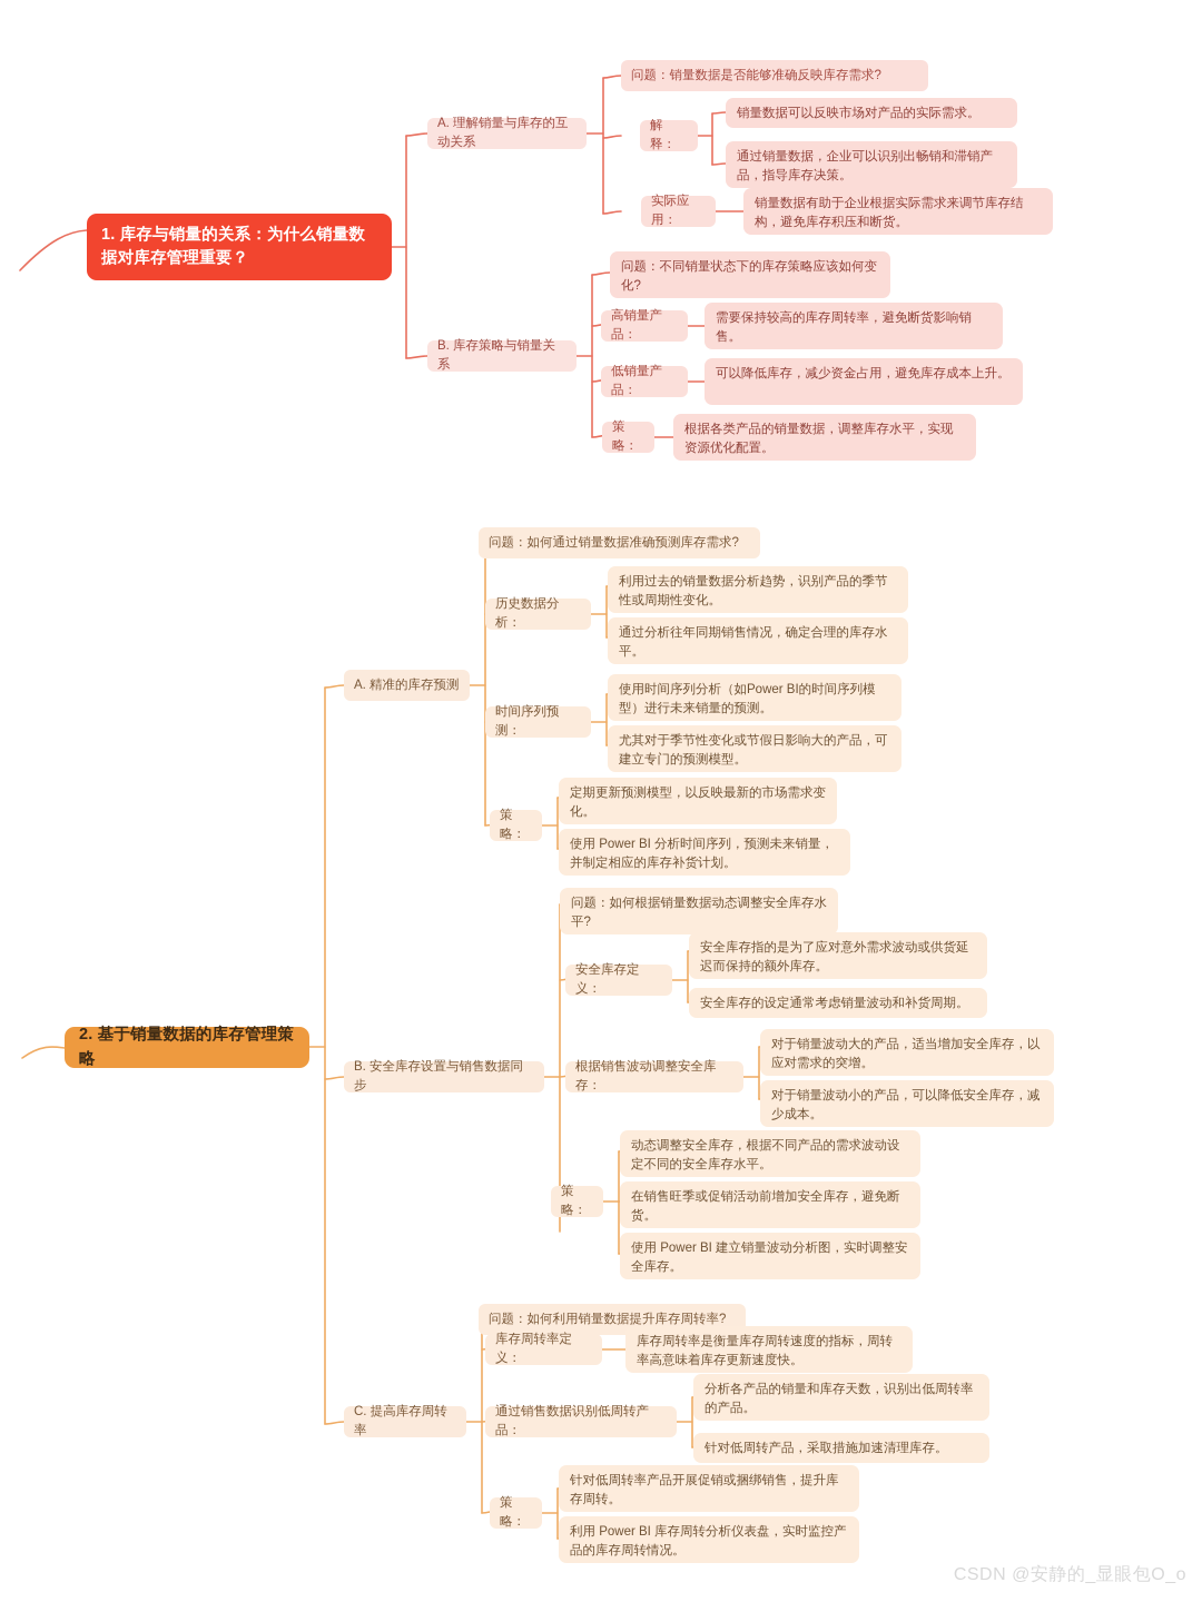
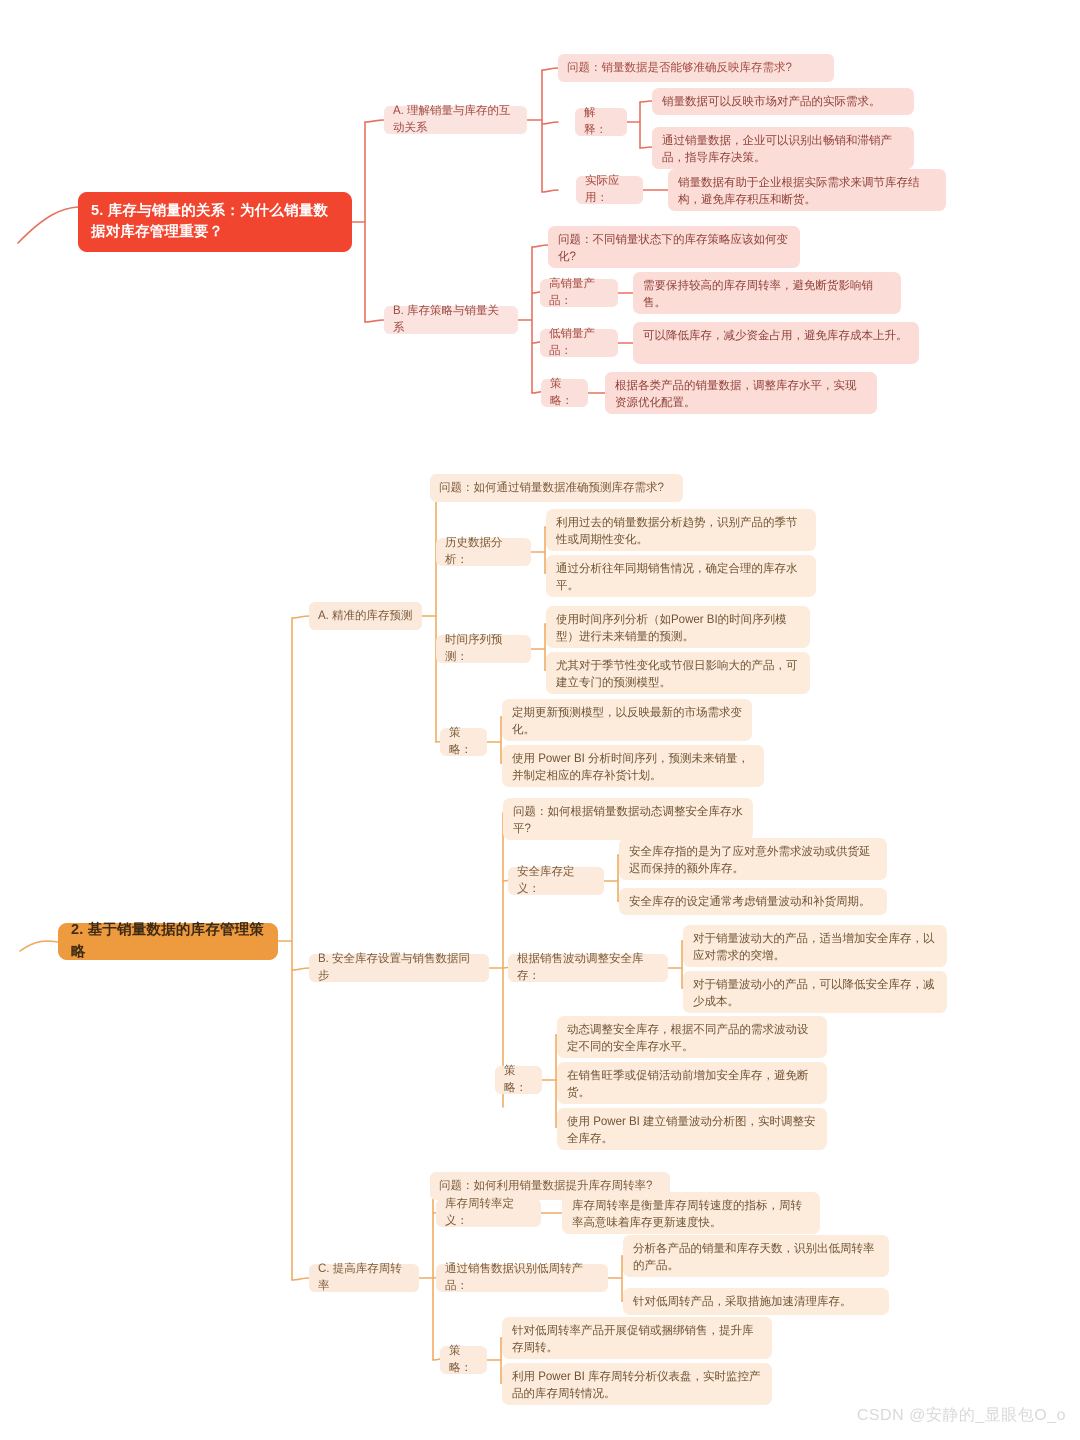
- 1. 库存与销量的关系：为什么销量数据对库存管理重要？
+ 5. 库存与销量的关系：为什么销量数据对库存管理重要？
  A. 理解销量与库存的互动关系
  问题：销量数据是否能够准确反映库存需求?
  解释：
  销量数据可以反映市场对产品的实际需求。
  通过销量数据，企业可以识别出畅销和滞销产品，指导库存决策。
  实际应用：
  销量数据有助于企业根据实际需求来调节库存结构，避免库存积压和断货。
  B. 库存策略与销量关系
  问题：不同销量状态下的库存策略应该如何变化?
  高销量产品：
  需要保持较高的库存周转率，避免断货影响销售。
  低销量产品：
  可以降低库存，减少资金占用，避免库存成本上升。
  策略：
  根据各类产品的销量数据，调整库存水平，实现资源优化配置。
  2. 基于销量数据的库存管理策略
  A. 精准的库存预测
  问题：如何通过销量数据准确预测库存需求?
  历史数据分析：
  利用过去的销量数据分析趋势，识别产品的季节性或周期性变化。
  通过分析往年同期销售情况，确定合理的库存水平。
  时间序列预测：
  使用时间序列分析（如Power BI的时间序列模型）进行未来销量的预测。
  尤其对于季节性变化或节假日影响大的产品，可建立专门的预测模型。
  策略：
  定期更新预测模型，以反映最新的市场需求变化。
  使用 Power BI 分析时间序列，预测未来销量，并制定相应的库存补货计划。
  B. 安全库存设置与销售数据同步
  问题：如何根据销量数据动态调整安全库存水平?
  安全库存定义：
  安全库存指的是为了应对意外需求波动或供货延迟而保持的额外库存。
  安全库存的设定通常考虑销量波动和补货周期。
  根据销售波动调整安全库存：
  对于销量波动大的产品，适当增加安全库存，以应对需求的突增。
  对于销量波动小的产品，可以降低安全库存，减少成本。
  策略：
  动态调整安全库存，根据不同产品的需求波动设定不同的安全库存水平。
  在销售旺季或促销活动前增加安全库存，避免断货。
  使用 Power BI 建立销量波动分析图，实时调整安全库存。
  C. 提高库存周转率
  问题：如何利用销量数据提升库存周转率?
  库存周转率定义：
  库存周转率是衡量库存周转速度的指标，周转率高意味着库存更新速度快。
  通过销售数据识别低周转产品：
  分析各产品的销量和库存天数，识别出低周转率的产品。
  针对低周转产品，采取措施加速清理库存。
  策略：
  针对低周转率产品开展促销或捆绑销售，提升库存周转。
  利用 Power BI 库存周转分析仪表盘，实时监控产品的库存周转情况。
  CSDN @安静的_显眼包O_o
